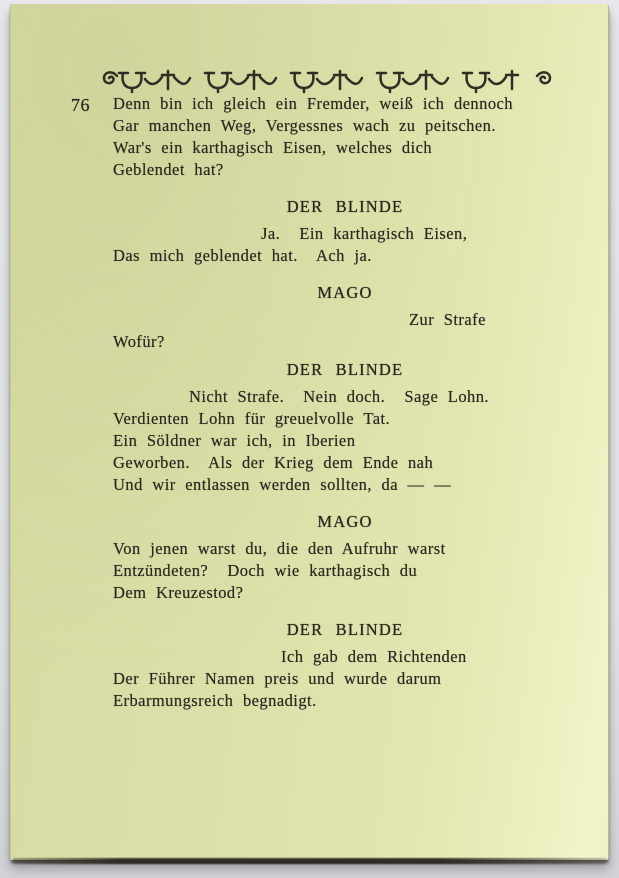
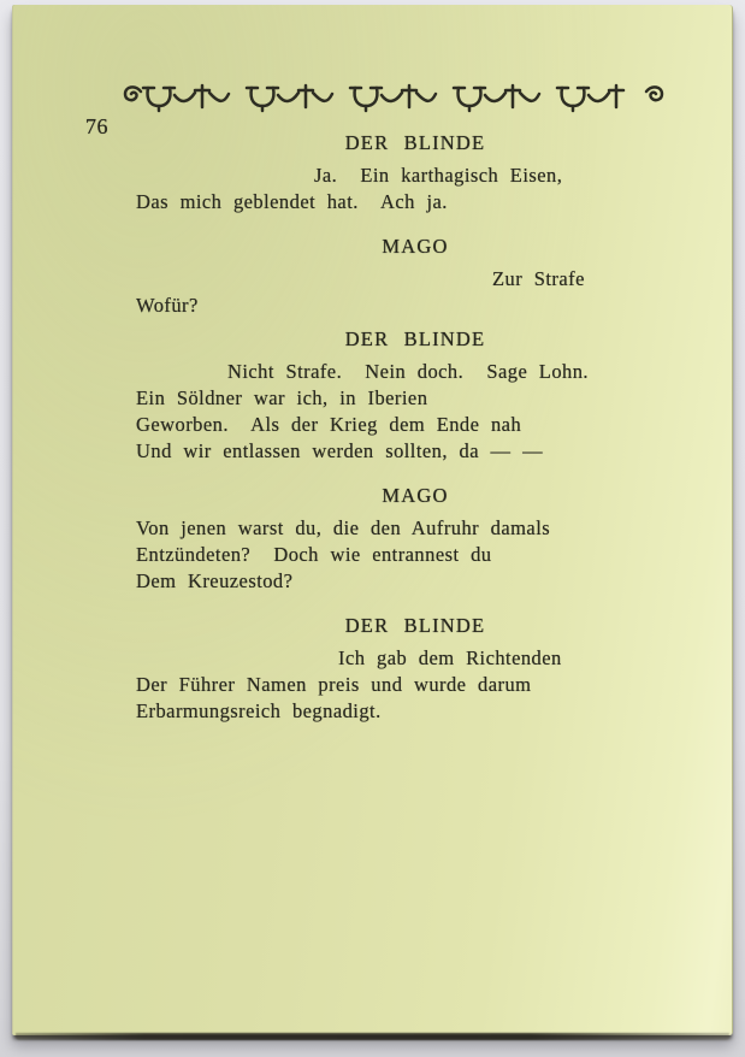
  76
- Denn bin ich gleich ein Fremder, weiß ich dennoch
- Gar manchen Weg, Vergessnes wach zu peitschen.
- War's ein karthagisch Eisen, welches dich
- Geblendet hat?
  DER BLINDE
  Ja. Ein karthagisch Eisen,
  Das mich geblendet hat. Ach ja.
  MAGO
  Zur Strafe
  Wofür?
  DER BLINDE
  Nicht Strafe. Nein doch. Sage Lohn.
- Verdienten Lohn für greuelvolle Tat.
  Ein Söldner war ich, in Iberien
  Geworben. Als der Krieg dem Ende nah
  Und wir entlassen werden sollten, da — —
  MAGO
- Von jenen warst du, die den Aufruhr warst
+ Von jenen warst du, die den Aufruhr damals
- Entzündeten? Doch wie karthagisch du
+ Entzündeten? Doch wie entrannest du
  Dem Kreuzestod?
  DER BLINDE
  Ich gab dem Richtenden
  Der Führer Namen preis und wurde darum
  Erbarmungsreich begnadigt.
